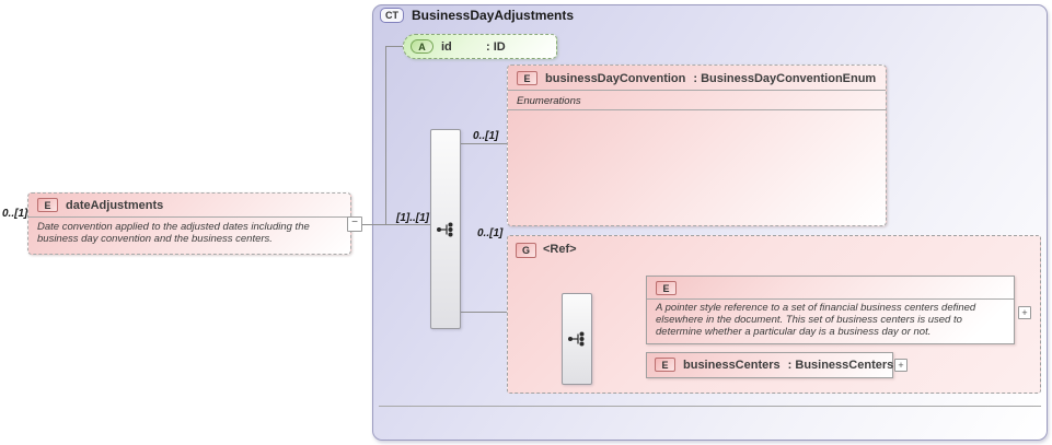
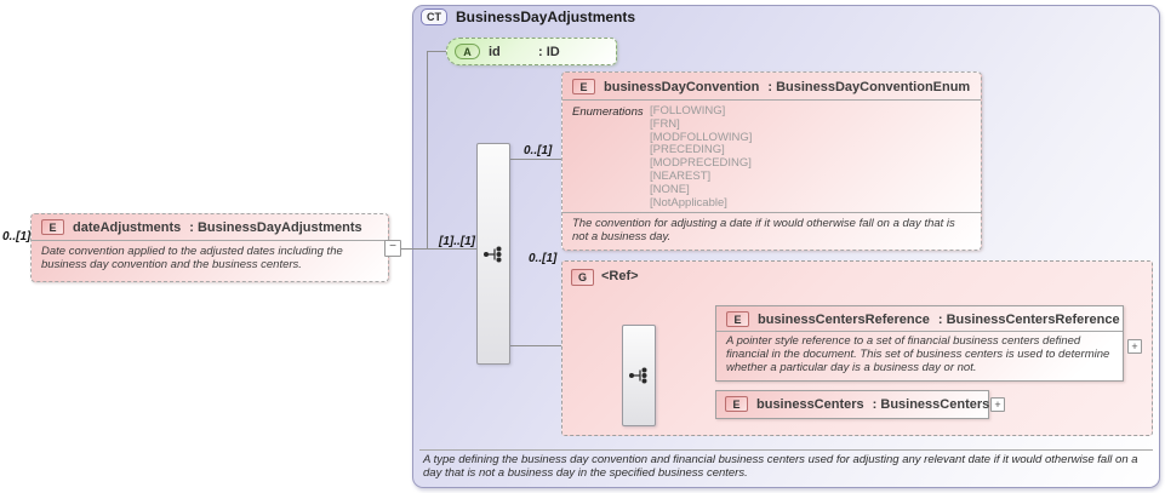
  CT
  BusinessDayAdjustments
  0..[1]
  E
  dateAdjustments
+ : BusinessDayAdjustments
  Date convention applied to the adjusted dates including the business day convention and the business centers.
  −
  [1]..[1]
  0..[1]
  0..[1]
  A
  id
  : ID
  E
  businessDayConvention
  : BusinessDayConventionEnum
  Enumerations
+ [FOLLOWING]
+ [FRN]
+ [MODFOLLOWING]
+ [PRECEDING]
+ [MODPRECEDING]
+ [NEAREST]
+ [NONE]
+ [NotApplicable]
+ The convention for adjusting a date if it would otherwise fall on a day that is not a business day.
  G
  <Ref>
  E
+ businessCentersReference
+ : BusinessCentersReference
- A pointer style reference to a set of financial business centers defined elsewhere in the document. This set of business centers is used to determine whether a particular day is a business day or not.
+ A pointer style reference to a set of financial business centers defined financial in the document. This set of business centers is used to determine whether a particular day is a business day or not.
  +
  E
  businessCenters
  : BusinessCenters
  +
+ A type defining the business day convention and financial business centers used for adjusting any relevant date if it would otherwise fall on a day that is not a business day in the specified business centers.
